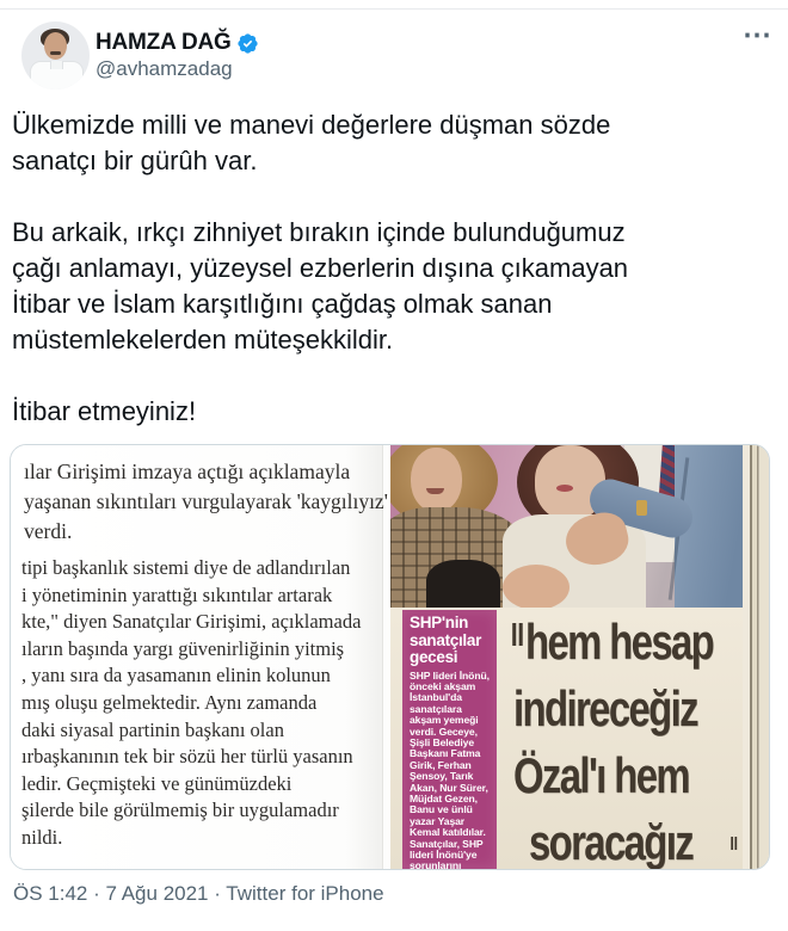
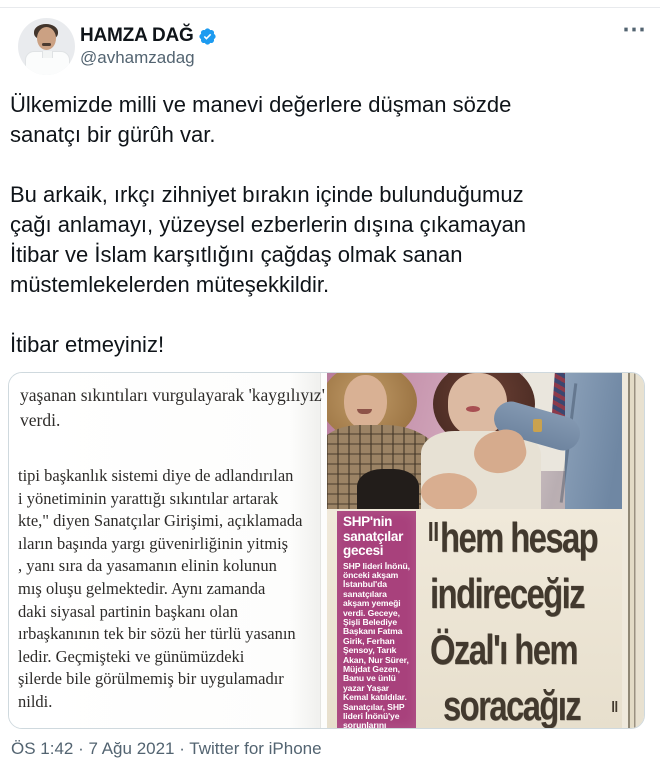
  HAMZA DAĞ
  @avhamzadag
  ⋯
  Ülkemizde milli ve manevi değerlere düşman sözde
  sanatçı bir gürûh var.
  Bu arkaik, ırkçı zihniyet bırakın içinde bulunduğumuz
  çağı anlamayı, yüzeysel ezberlerin dışına çıkamayan
  İtibar ve İslam karşıtlığını çağdaş olmak sanan
  müstemlekelerden müteşekkildir.
  İtibar etmeyiniz!
- ılar Girişimi imzaya açtığı açıklamayla
  yaşanan sıkıntıları vurgulayarak 'kaygılıyız'
  verdi.
  tipi başkanlık sistemi diye de adlandırılan
  i yönetiminin yarattığı sıkıntılar artarak
  kte," diyen Sanatçılar Girişimi, açıklamada
  ıların başında yargı güvenirliğinin yitmiş
  , yanı sıra da yasamanın elinin kolunun
  mış oluşu gelmektedir. Aynı zamanda
  daki siyasal partinin başkanı olan
  ırbaşkanının tek bir sözü her türlü yasanın
  ledir. Geçmişteki ve günümüzdeki
  şilerde bile görülmemiş bir uygulamadır
  nildi.
  SHP'nin sanatçılar gecesi
  SHP lideri İnönü, önceki akşam İstanbul'da sanatçılara akşam yemeği verdi. Geceye, Şişli Belediye Başkanı Fatma Girik, Ferhan Şensoy, Tarık Akan, Nur Sürer, Müjdat Gezen, Banu ve ünlü yazar Yaşar Kemal katıldılar. Sanatçılar, SHP lideri İnönü'ye sorunlarını
  ‖
  hem hesap
  indireceğiz
  Özal'ı hem
  soracağız
  ‖
  ÖS 1:42 · 7 Ağu 2021 · Twitter for iPhone
